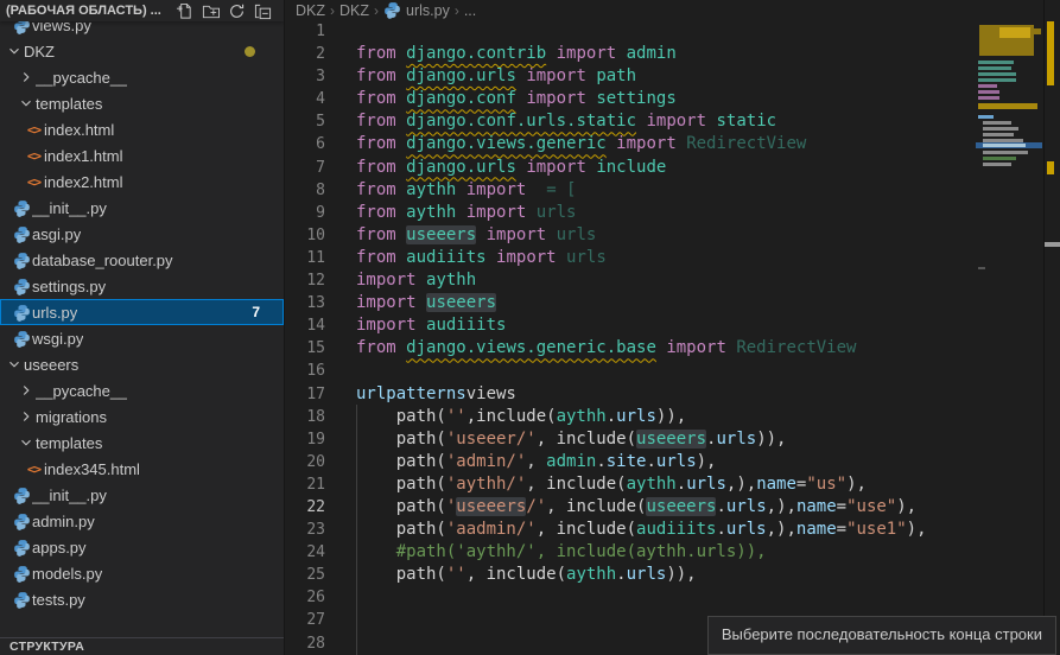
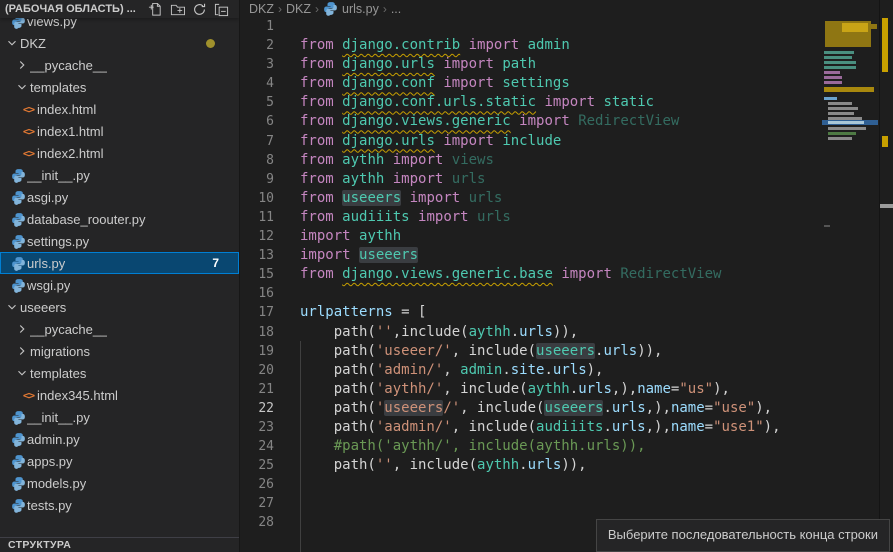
  (РАБОЧАЯ ОБЛАСТЬ) ...
  views.py
  DKZ
  __pycache__
  templates
  <>
  index.html
  <>
  index1.html
  <>
  index2.html
  __init__.py
  asgi.py
  database_roouter.py
  settings.py
  urls.py
  7
  wsgi.py
  useeers
  __pycache__
  migrations
  templates
  <>
  index345.html
  __init__.py
  admin.py
  apps.py
  models.py
  tests.py
  СТРУКТУРА
  DKZ
  ›
  DKZ
  ›
  urls.py
  ›
  ...
  1
  2
  from django.contrib import admin
  3
  from django.urls import path
  4
  from django.conf import settings
  5
  from django.conf.urls.static import static
  6
  from django.views.generic import RedirectView
  7
  from django.urls import include
  8
- from aythh import = [
+ from aythh import views
  9
  from aythh import urls
  10
  from useeers import urls
  11
  from audiiits import urls
  12
  import aythh
  13
  import useeers
- 14
- import audiiits
  15
  from django.views.generic.base import RedirectView
  16
  17
- urlpatternsviews
+ urlpatterns = [
  18
  path('',include(aythh.urls)),
  19
  path('useeer/', include(useeers.urls)),
  20
  path('admin/', admin.site.urls),
  21
  path('aythh/', include(aythh.urls,),name="us"),
  22
  path('useeers/', include(useeers.urls,),name="use"),
  23
  path('aadmin/', include(audiiits.urls,),name="use1"),
  24
  #path('aythh/', include(aythh.urls)),
  25
  path('', include(aythh.urls)),
  26
  27
  28
  Выберите последовательность конца строки
